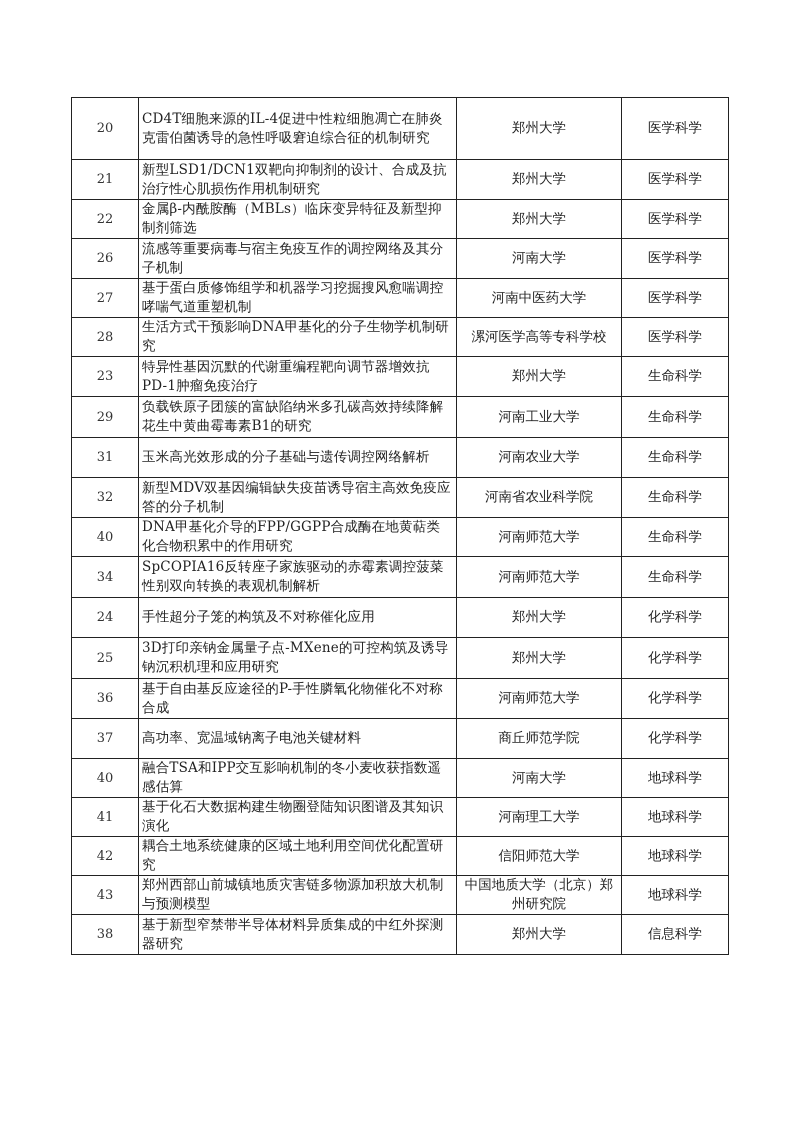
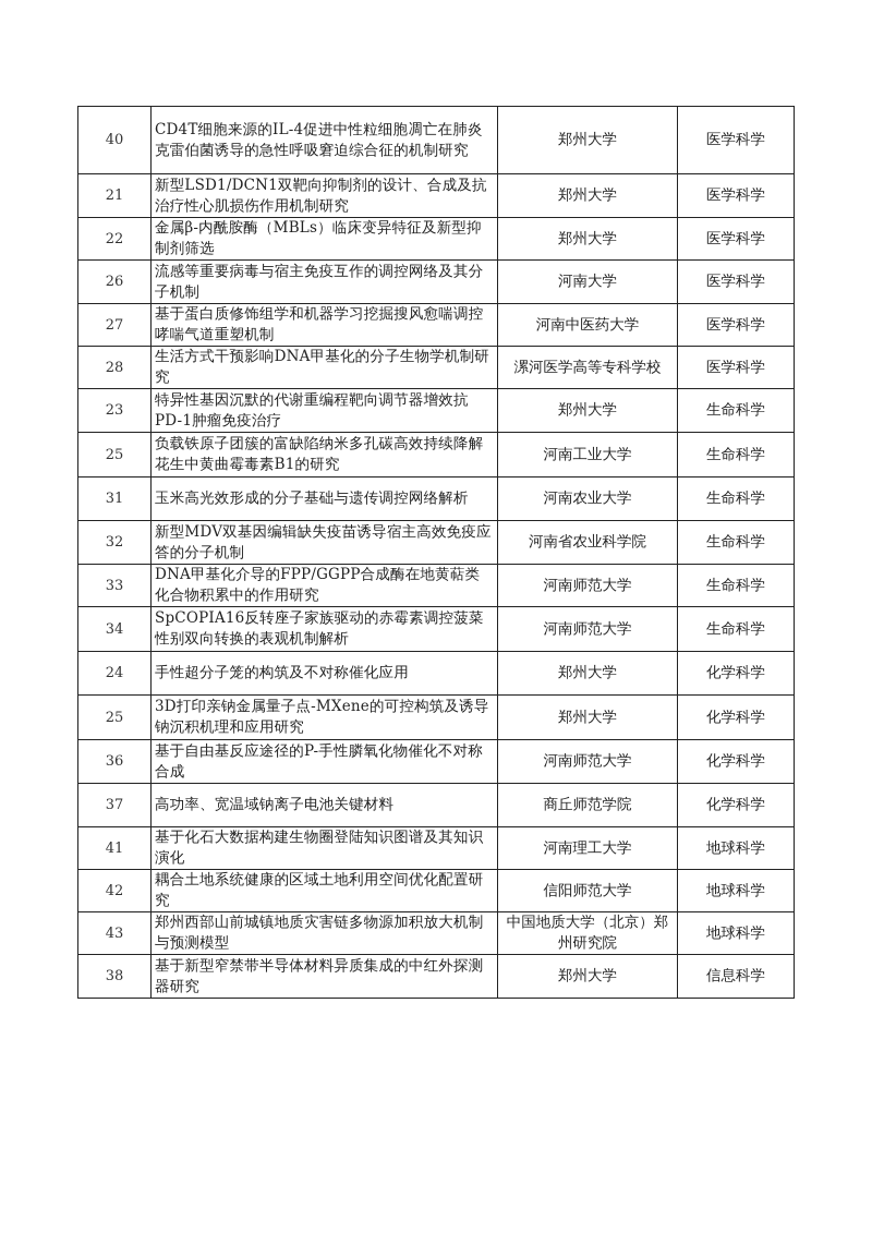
- 20	CD4T细胞来源的IL-4促进中性粒细胞凋亡在肺炎克雷伯菌诱导的急性呼吸窘迫综合征的机制研究	郑州大学	医学科学
+ 40	CD4T细胞来源的IL-4促进中性粒细胞凋亡在肺炎克雷伯菌诱导的急性呼吸窘迫综合征的机制研究	郑州大学	医学科学
  21	新型LSD1/DCN1双靶向抑制剂的设计、合成及抗治疗性心肌损伤作用机制研究	郑州大学	医学科学
  22	金属β-内酰胺酶（MBLs）临床变异特征及新型抑制剂筛选	郑州大学	医学科学
  26	流感等重要病毒与宿主免疫互作的调控网络及其分子机制	河南大学	医学科学
  27	基于蛋白质修饰组学和机器学习挖掘搜风愈喘调控哮喘气道重塑机制	河南中医药大学	医学科学
  28	生活方式干预影响DNA甲基化的分子生物学机制研究	漯河医学高等专科学校	医学科学
  23	特异性基因沉默的代谢重编程靶向调节器增效抗PD-1肿瘤免疫治疗	郑州大学	生命科学
- 29	负载铁原子团簇的富缺陷纳米多孔碳高效持续降解花生中黄曲霉毒素B1的研究	河南工业大学	生命科学
+ 25	负载铁原子团簇的富缺陷纳米多孔碳高效持续降解花生中黄曲霉毒素B1的研究	河南工业大学	生命科学
  31	玉米高光效形成的分子基础与遗传调控网络解析	河南农业大学	生命科学
  32	新型MDV双基因编辑缺失疫苗诱导宿主高效免疫应答的分子机制	河南省农业科学院	生命科学
- 40	DNA甲基化介导的FPP/GGPP合成酶在地黄萜类化合物积累中的作用研究	河南师范大学	生命科学
+ 33	DNA甲基化介导的FPP/GGPP合成酶在地黄萜类化合物积累中的作用研究	河南师范大学	生命科学
  34	SpCOPIA16反转座子家族驱动的赤霉素调控菠菜性别双向转换的表观机制解析	河南师范大学	生命科学
  24	手性超分子笼的构筑及不对称催化应用	郑州大学	化学科学
  25	3D打印亲钠金属量子点-MXene的可控构筑及诱导钠沉积机理和应用研究	郑州大学	化学科学
  36	基于自由基反应途径的P-手性膦氧化物催化不对称合成	河南师范大学	化学科学
  37	高功率、宽温域钠离子电池关键材料	商丘师范学院	化学科学
- 40	融合TSA和IPP交互影响机制的冬小麦收获指数遥感估算	河南大学	地球科学
  41	基于化石大数据构建生物圈登陆知识图谱及其知识演化	河南理工大学	地球科学
  42	耦合土地系统健康的区域土地利用空间优化配置研究	信阳师范大学	地球科学
  43	郑州西部山前城镇地质灾害链多物源加积放大机制与预测模型	中国地质大学（北京）郑州研究院	地球科学
  38	基于新型窄禁带半导体材料异质集成的中红外探测器研究	郑州大学	信息科学
